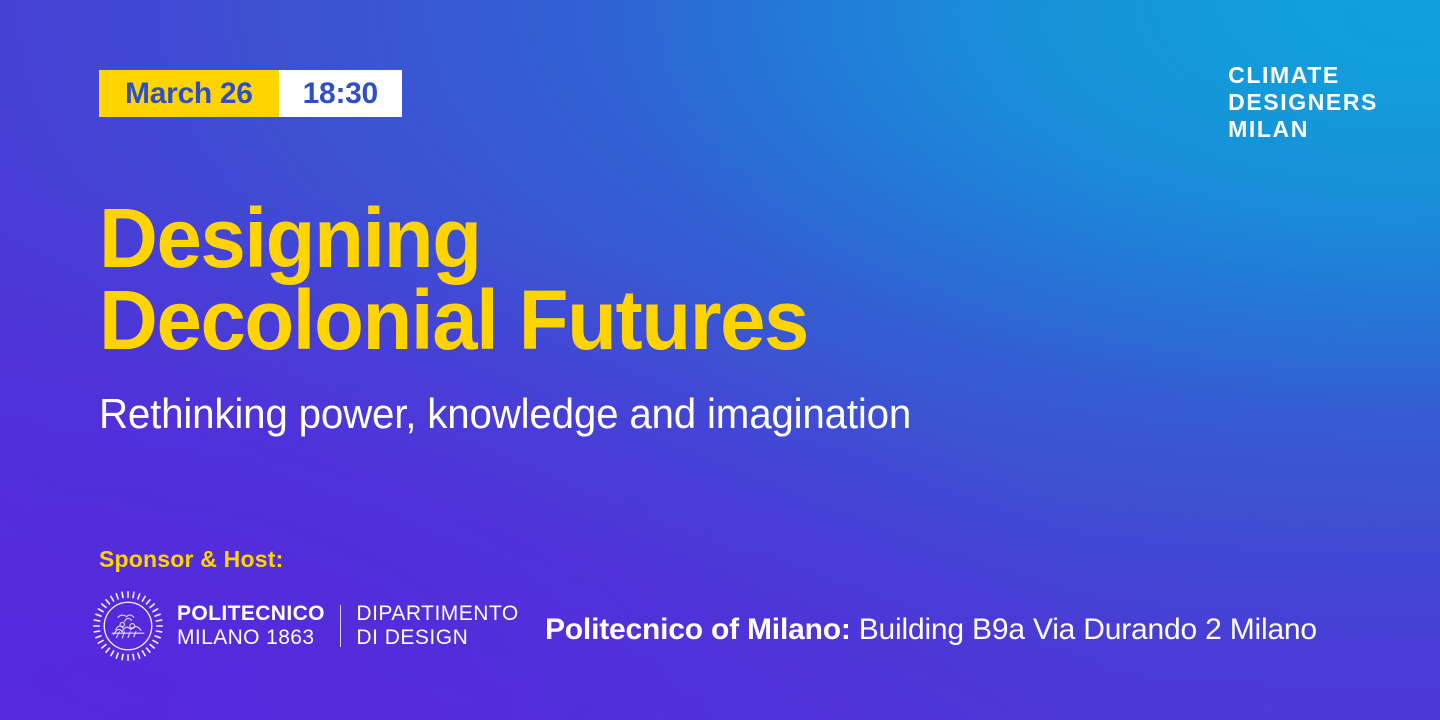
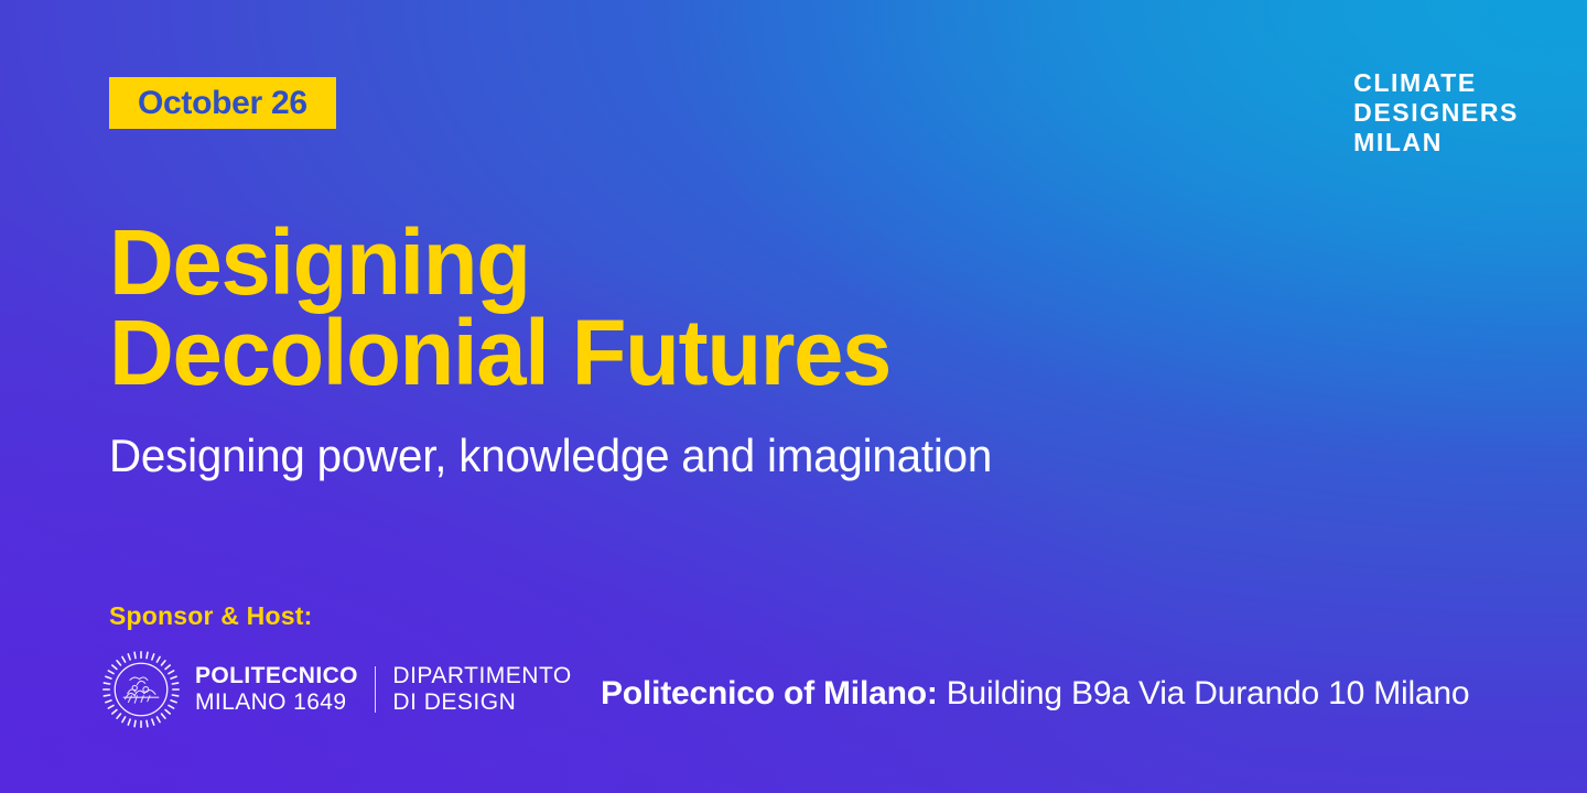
- March 26
+ October 26
- 18:30
  CLIMATE
  DESIGNERS
  MILAN
  Designing
  Decolonial Futures
- Rethinking power, knowledge and imagination
+ Designing power, knowledge and imagination
  Sponsor & Host:
  POLITECNICO
- MILANO 1863
+ MILANO 1649
  DIPARTIMENTO
  DI DESIGN
- Politecnico of Milano: Building B9a Via Durando 2 Milano
+ Politecnico of Milano: Building B9a Via Durando 10 Milano
